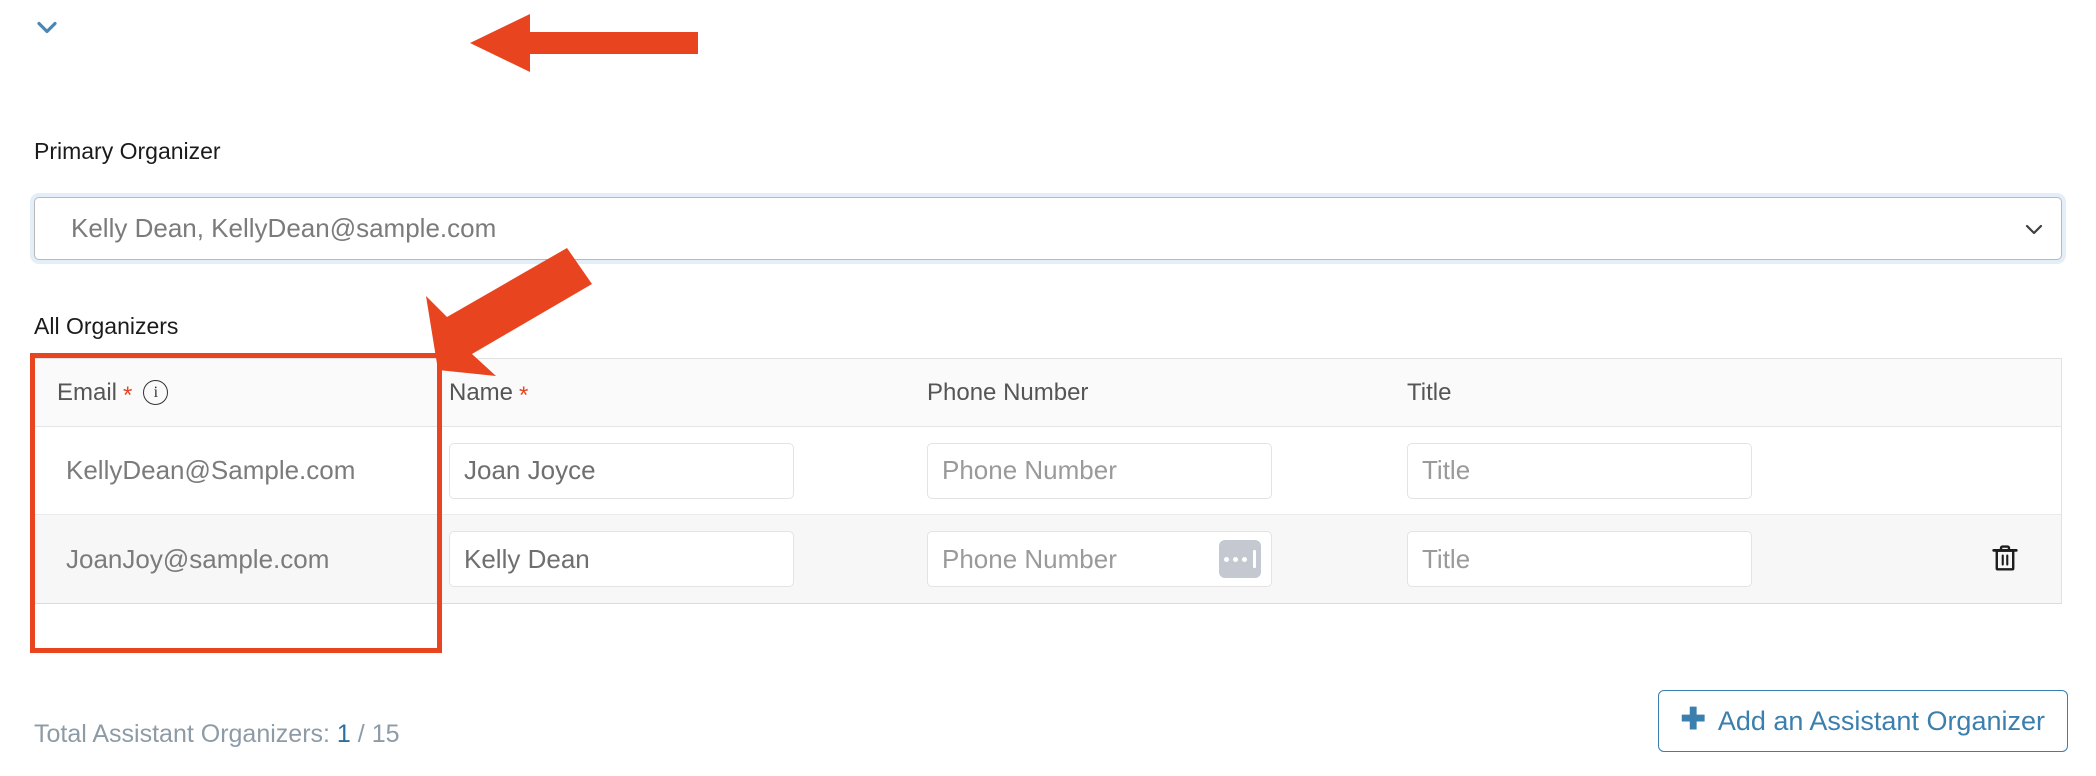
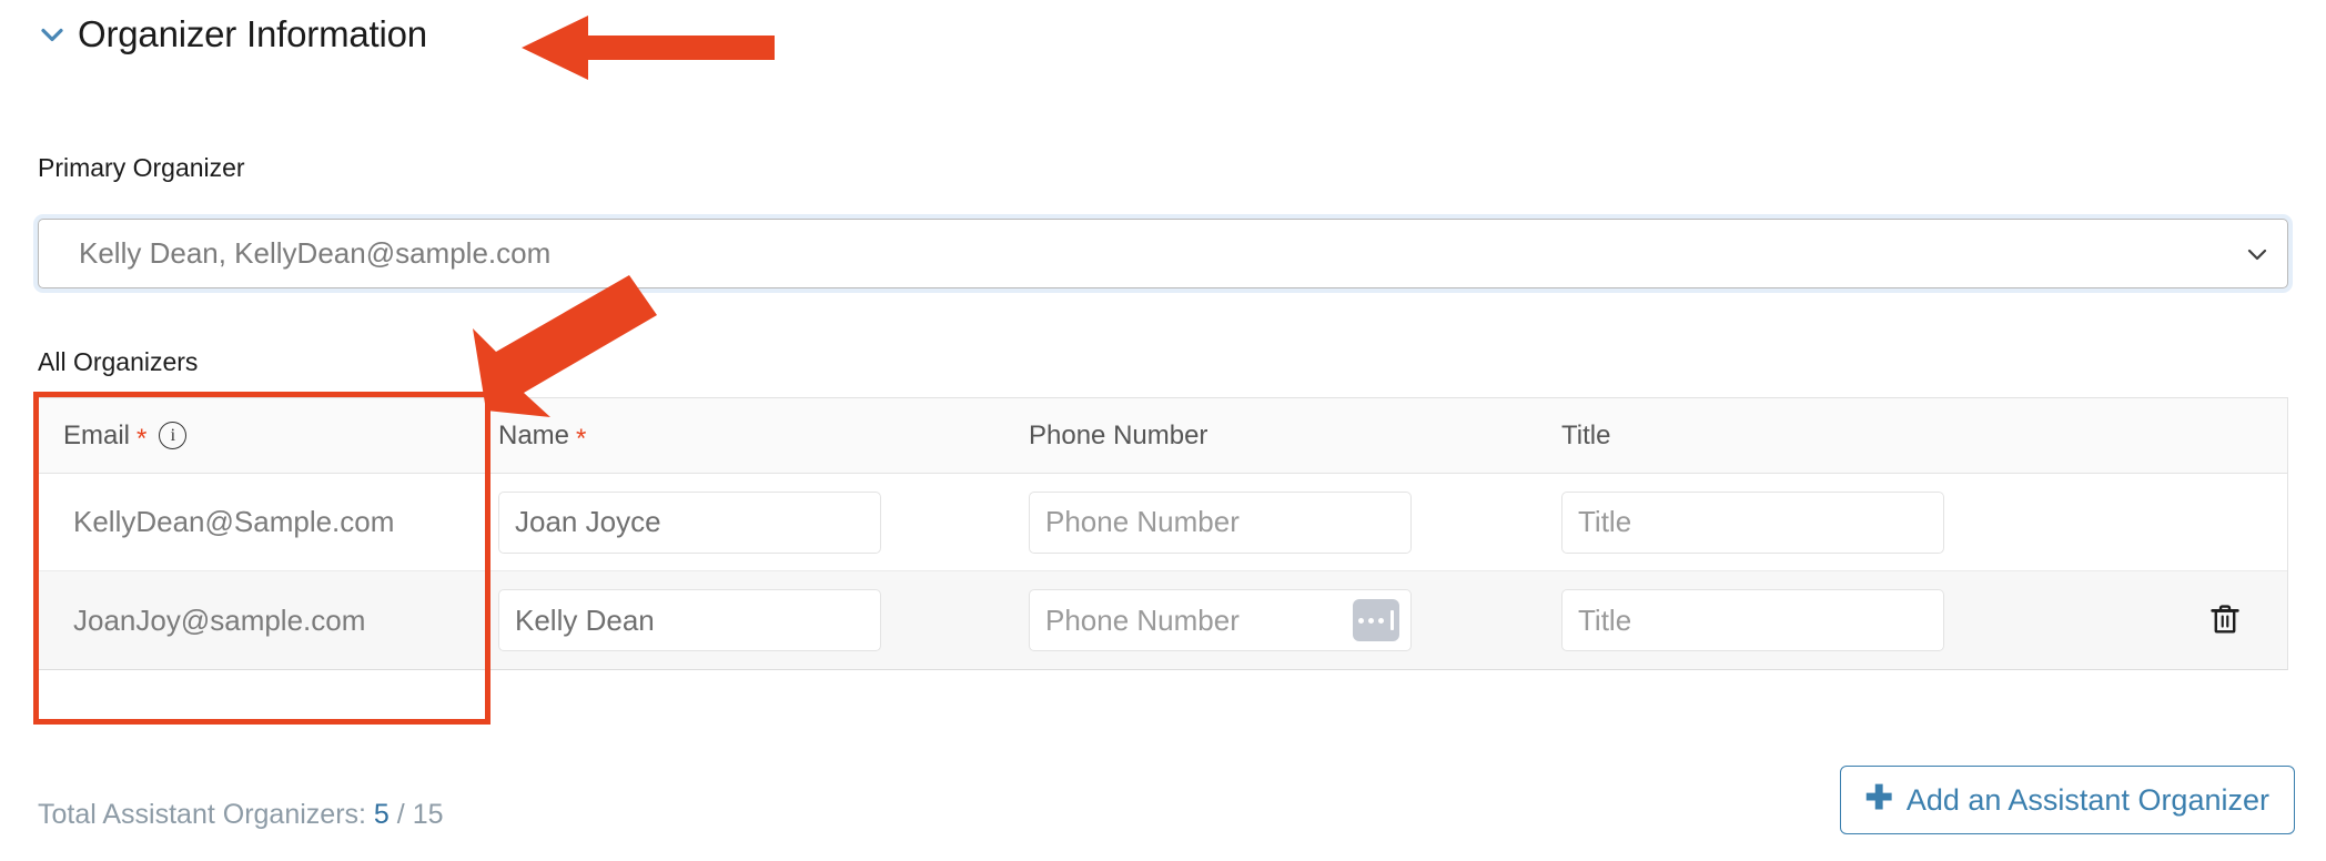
+ Organizer Information
  Primary Organizer
  Kelly Dean, KellyDean@sample.com
  All Organizers
  Email
  *
  i
  Name
  *
  Phone Number
  Title
  KellyDean@Sample.com
  Joan Joyce
  Phone Number
  Title
  JoanJoy@sample.com
  Kelly Dean
  Phone Number
  Title
- Total Assistant Organizers: 1 / 15
+ Total Assistant Organizers: 5 / 15
  ✚
  Add an Assistant Organizer
